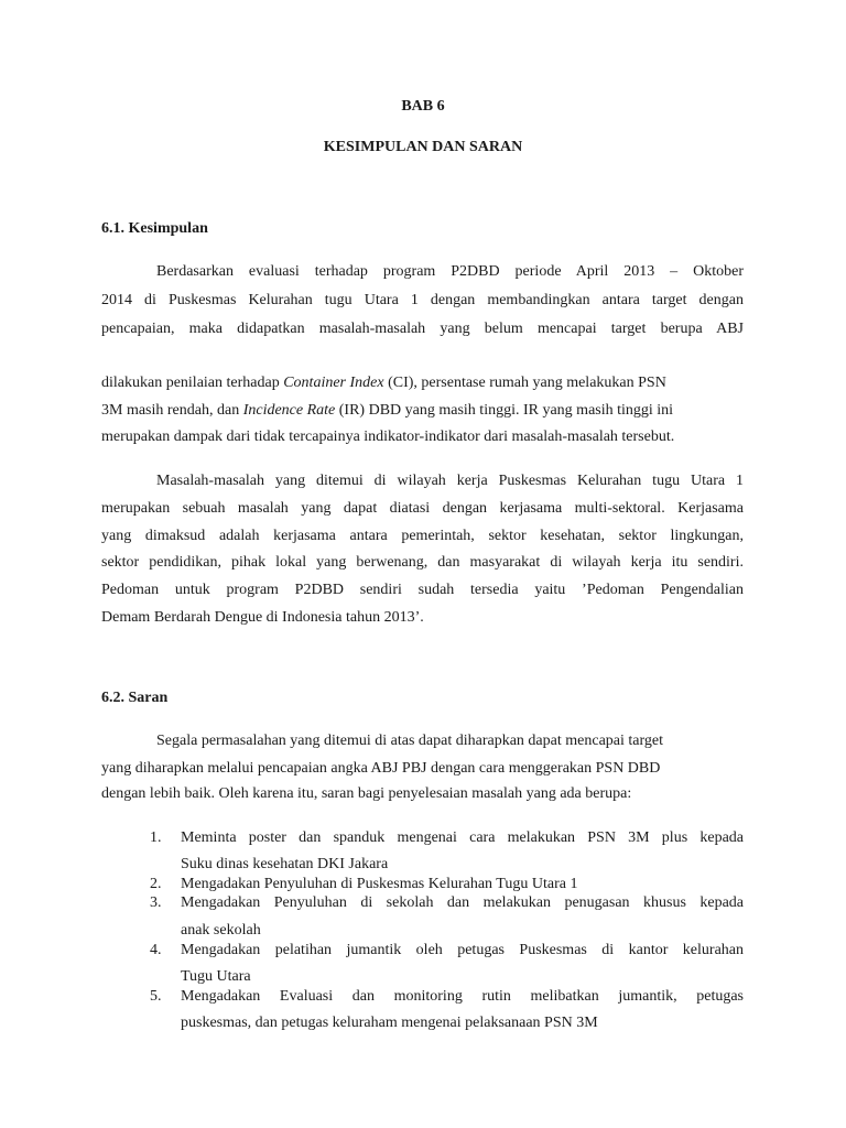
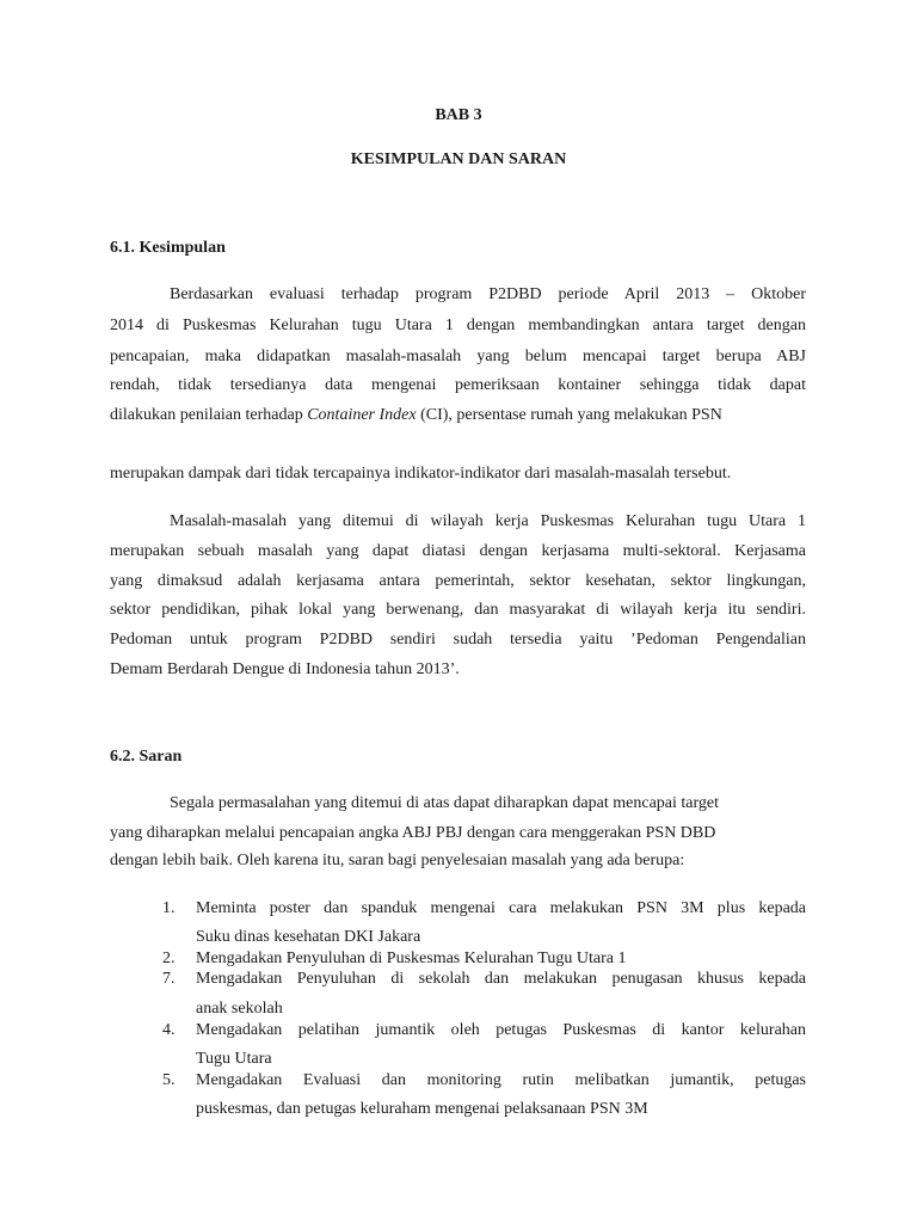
- BAB 6
+ BAB 3
  KESIMPULAN DAN SARAN
  6.1. Kesimpulan
  Berdasarkan evaluasi terhadap program P2DBD periode April 2013 – Oktober
  2014 di Puskesmas Kelurahan tugu Utara 1 dengan membandingkan antara target dengan
  pencapaian, maka didapatkan masalah-masalah yang belum mencapai target berupa ABJ
+ rendah, tidak tersedianya data mengenai pemeriksaan kontainer sehingga tidak dapat
  dilakukan penilaian terhadap Container Index (CI), persentase rumah yang melakukan PSN
- 3M masih rendah, dan Incidence Rate (IR) DBD yang masih tinggi. IR yang masih tinggi ini
  merupakan dampak dari tidak tercapainya indikator-indikator dari masalah-masalah tersebut.
  Masalah-masalah yang ditemui di wilayah kerja Puskesmas Kelurahan tugu Utara 1
  merupakan sebuah masalah yang dapat diatasi dengan kerjasama multi-sektoral. Kerjasama
  yang dimaksud adalah kerjasama antara pemerintah, sektor kesehatan, sektor lingkungan,
  sektor pendidikan, pihak lokal yang berwenang, dan masyarakat di wilayah kerja itu sendiri.
  Pedoman untuk program P2DBD sendiri sudah tersedia yaitu ’Pedoman Pengendalian
  Demam Berdarah Dengue di Indonesia tahun 2013’.
  6.2. Saran
  Segala permasalahan yang ditemui di atas dapat diharapkan dapat mencapai target
  yang diharapkan melalui pencapaian angka ABJ PBJ dengan cara menggerakan PSN DBD
  dengan lebih baik. Oleh karena itu, saran bagi penyelesaian masalah yang ada berupa:
  1.
  Meminta poster dan spanduk mengenai cara melakukan PSN 3M plus kepada
  Suku dinas kesehatan DKI Jakara
  2.
  Mengadakan Penyuluhan di Puskesmas Kelurahan Tugu Utara 1
- 3.
+ 7.
  Mengadakan Penyuluhan di sekolah dan melakukan penugasan khusus kepada
  anak sekolah
  4.
  Mengadakan pelatihan jumantik oleh petugas Puskesmas di kantor kelurahan
  Tugu Utara
  5.
  Mengadakan Evaluasi dan monitoring rutin melibatkan jumantik, petugas
  puskesmas, dan petugas keluraham mengenai pelaksanaan PSN 3M
